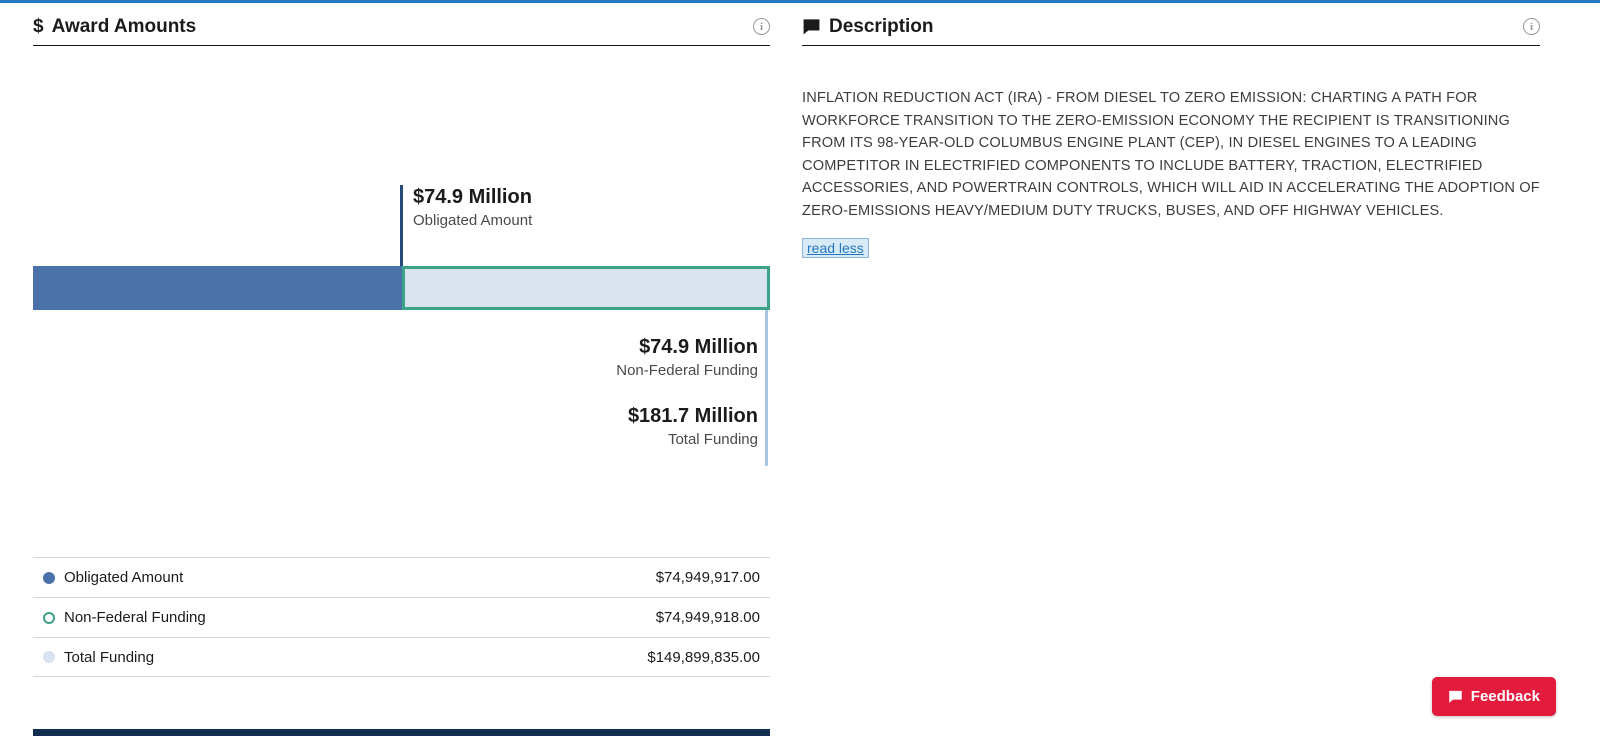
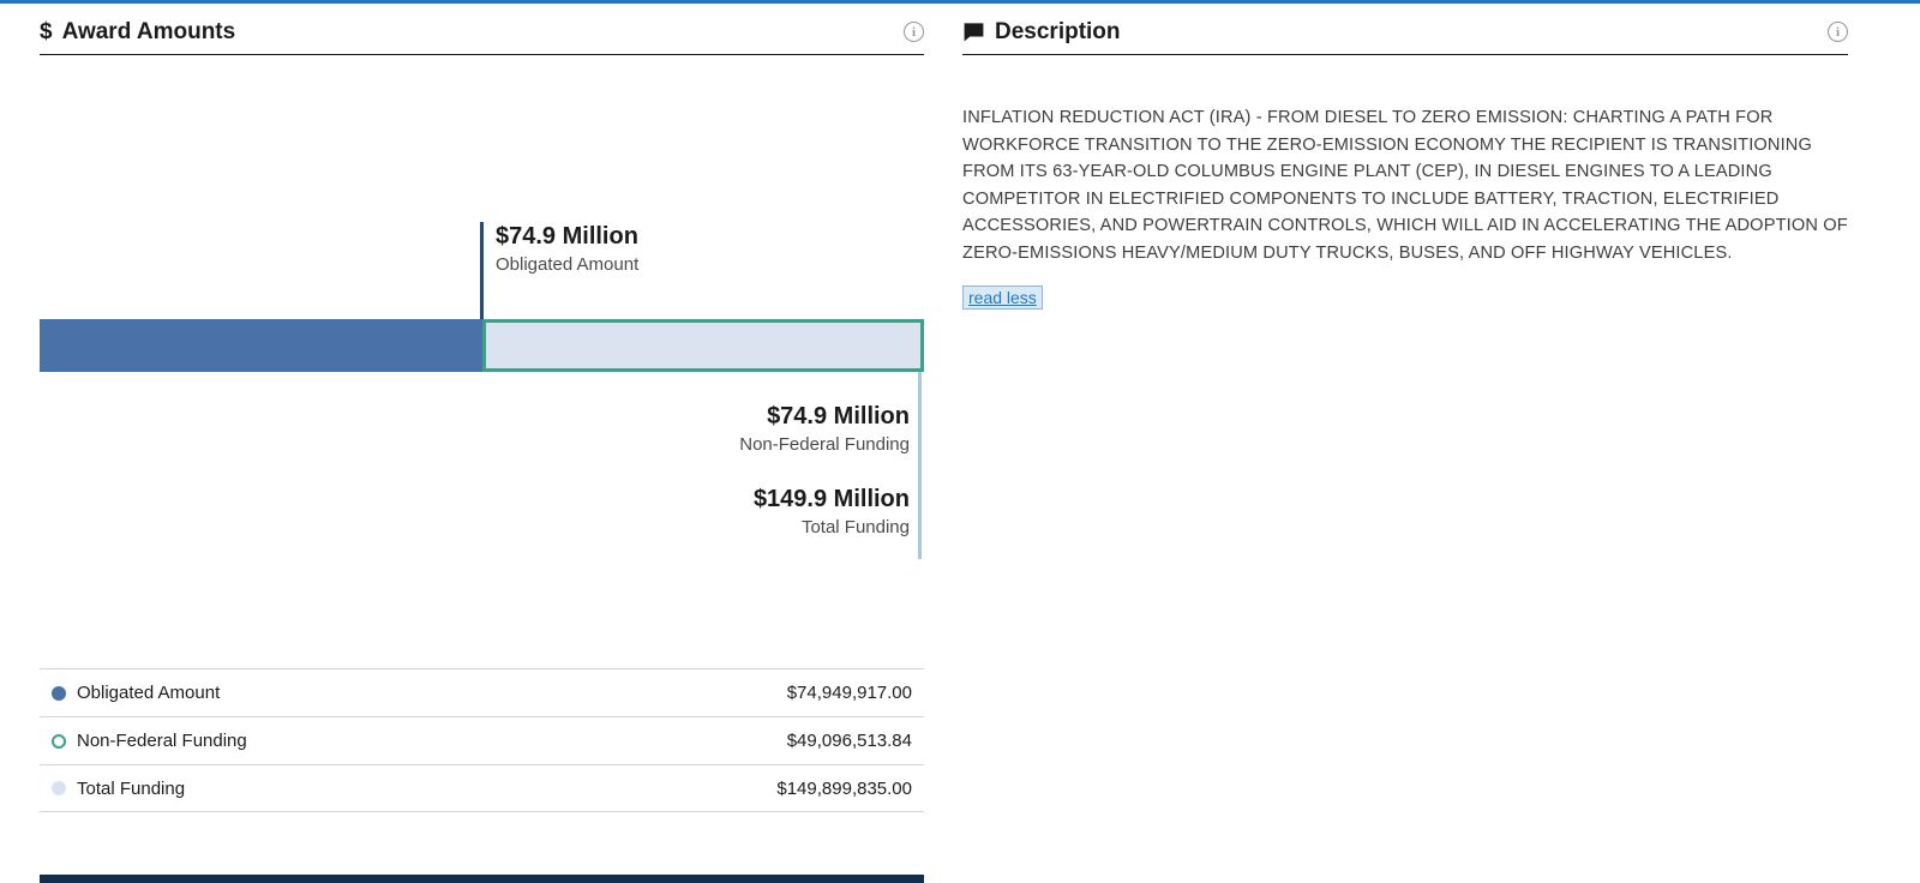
  $
  Award Amounts
  i
  $74.9 Million
  Obligated Amount
  $74.9 Million
  Non-Federal Funding
- $181.7 Million
+ $149.9 Million
  Total Funding
  Obligated Amount
  $74,949,917.00
  Non-Federal Funding
- $74,949,918.00
+ $49,096,513.84
  Total Funding
  $149,899,835.00
  Description
  i
- INFLATION REDUCTION ACT (IRA) - FROM DIESEL TO ZERO EMISSION: CHARTING A PATH FOR WORKFORCE TRANSITION TO THE ZERO-EMISSION ECONOMY THE RECIPIENT IS TRANSITIONING FROM ITS 98-YEAR-OLD COLUMBUS ENGINE PLANT (CEP), IN DIESEL ENGINES TO A LEADING COMPETITOR IN ELECTRIFIED COMPONENTS TO INCLUDE BATTERY, TRACTION, ELECTRIFIED ACCESSORIES, AND POWERTRAIN CONTROLS, WHICH WILL AID IN ACCELERATING THE ADOPTION OF ZERO-EMISSIONS HEAVY/MEDIUM DUTY TRUCKS, BUSES, AND OFF HIGHWAY VEHICLES.
+ INFLATION REDUCTION ACT (IRA) - FROM DIESEL TO ZERO EMISSION: CHARTING A PATH FOR WORKFORCE TRANSITION TO THE ZERO-EMISSION ECONOMY THE RECIPIENT IS TRANSITIONING FROM ITS 63-YEAR-OLD COLUMBUS ENGINE PLANT (CEP), IN DIESEL ENGINES TO A LEADING COMPETITOR IN ELECTRIFIED COMPONENTS TO INCLUDE BATTERY, TRACTION, ELECTRIFIED ACCESSORIES, AND POWERTRAIN CONTROLS, WHICH WILL AID IN ACCELERATING THE ADOPTION OF ZERO-EMISSIONS HEAVY/MEDIUM DUTY TRUCKS, BUSES, AND OFF HIGHWAY VEHICLES.
  read less
- Feedback
